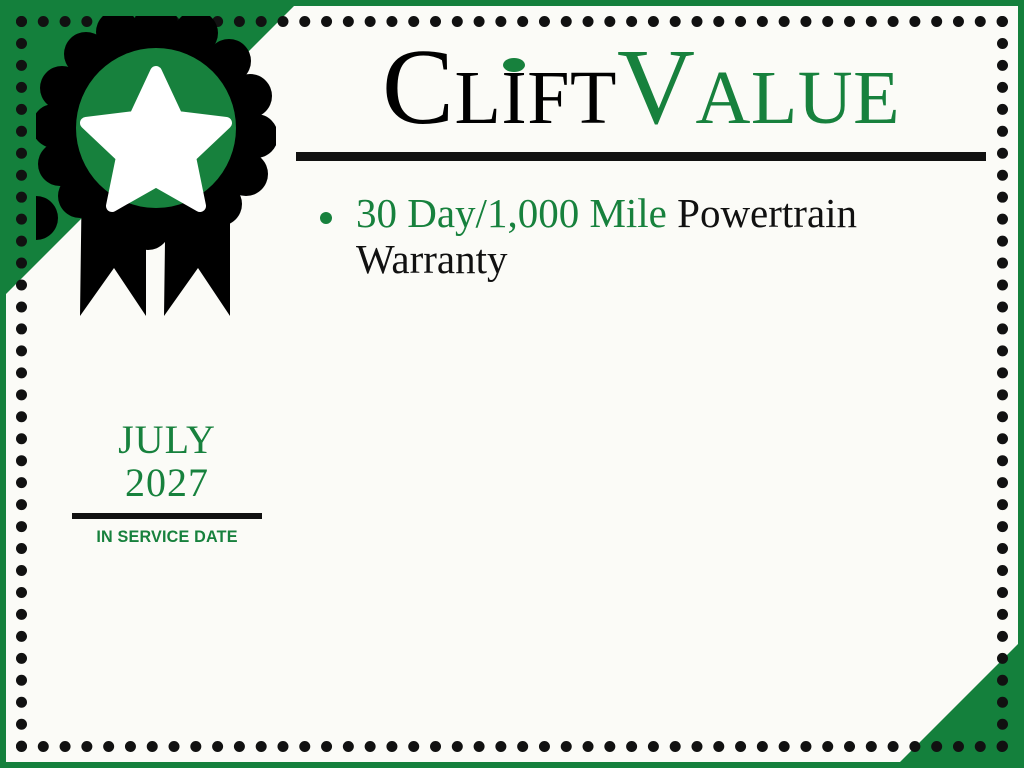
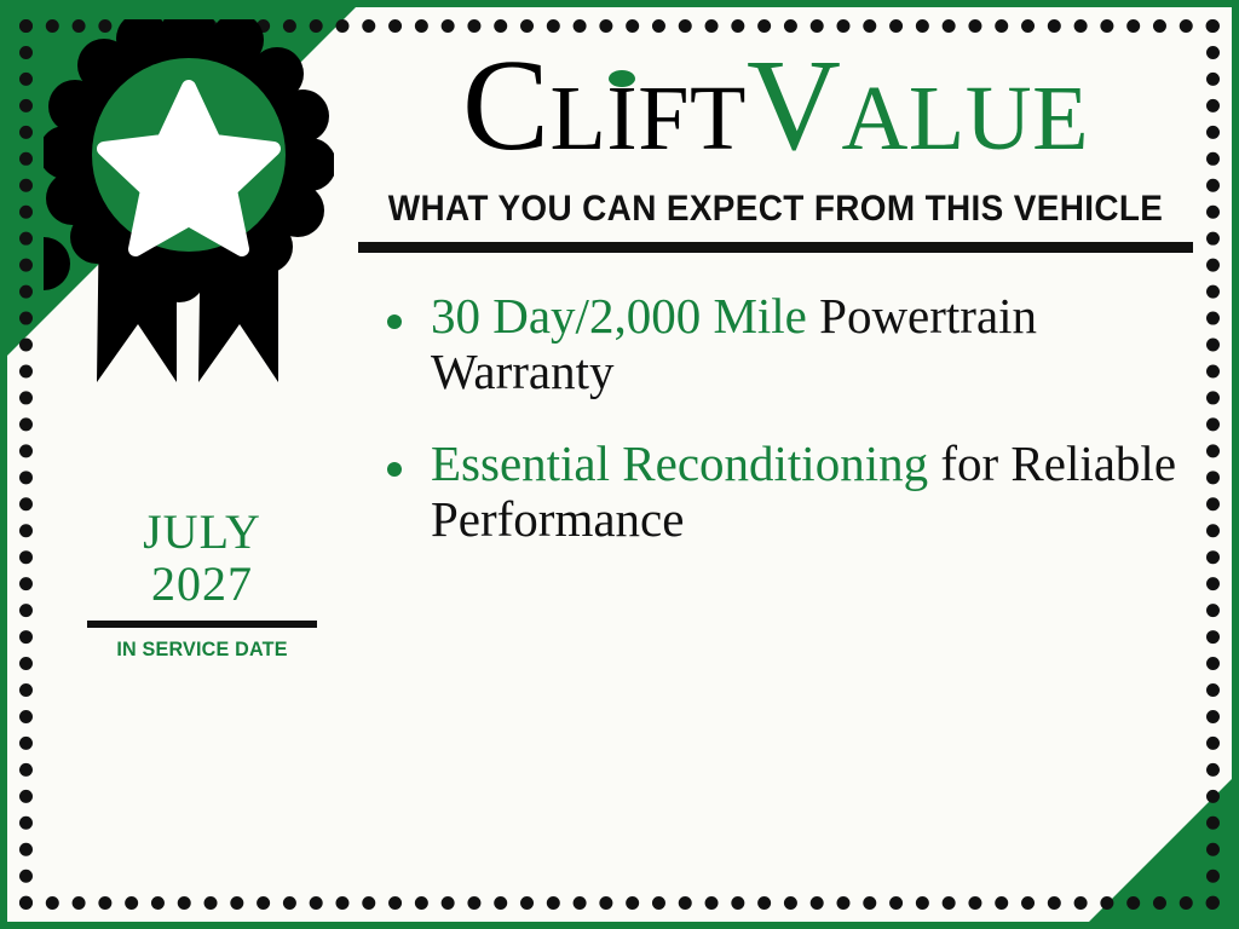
  JULY
  2027
  IN SERVICE DATE
  CLIFTVALUE
+ WHAT YOU CAN EXPECT FROM THIS VEHICLE
- 30 Day/1,000 Mile Powertrain Warranty
+ 30 Day/2,000 Mile Powertrain Warranty
+ Essential Reconditioning for Reliable Performance
